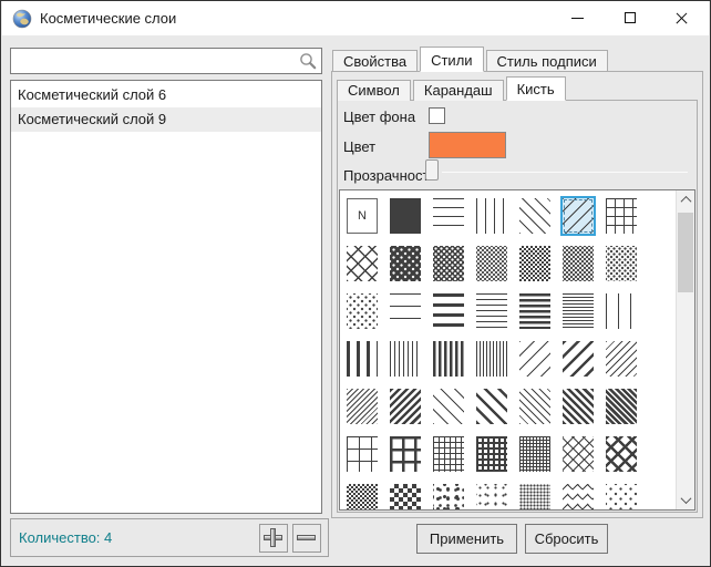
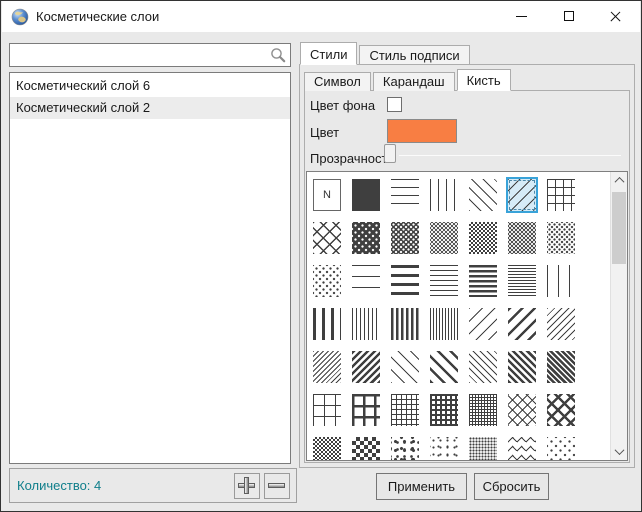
  Косметические слои
  Косметический слой 6
- Косметический слой 9
+ Косметический слой 2
  Количество: 4
- Свойства
  Стили
  Стиль подписи
  Символ
  Карандаш
  Кисть
  Цвет фона
  Цвет
  Прозрачнос
  N
  Применить
  Сбросить
